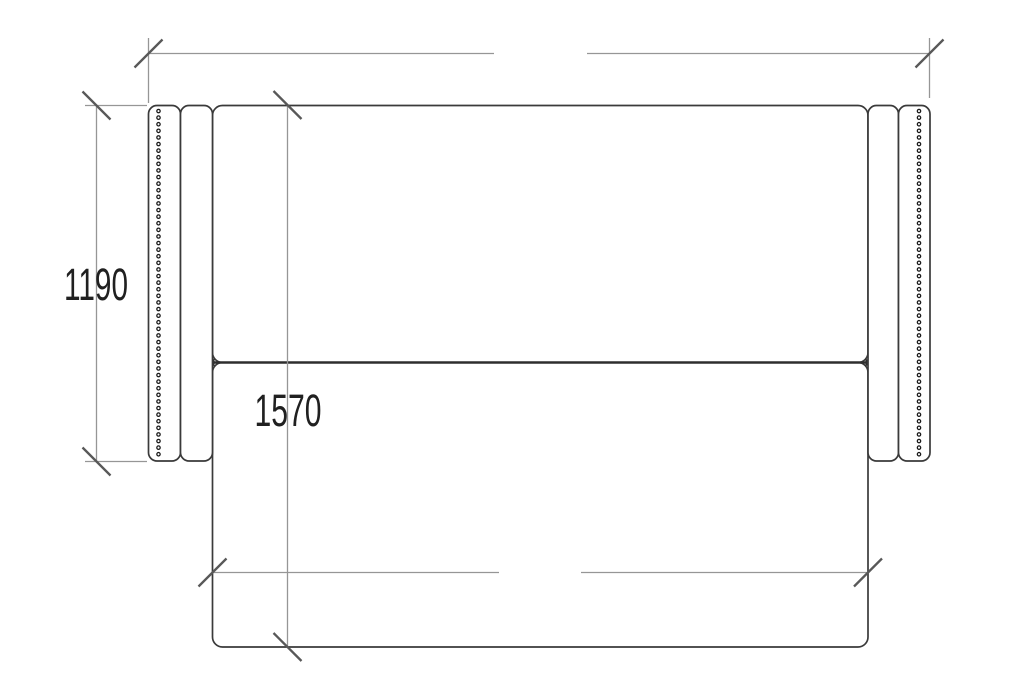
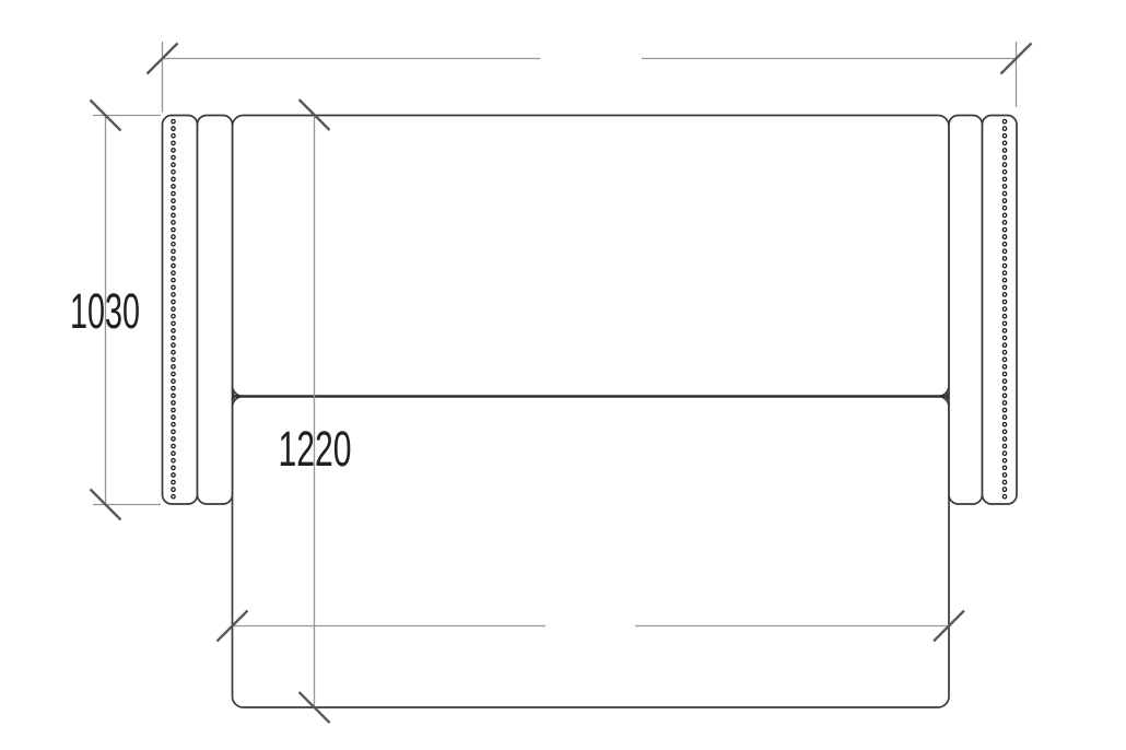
- 1190
+ 1030
- 1570
+ 1220
